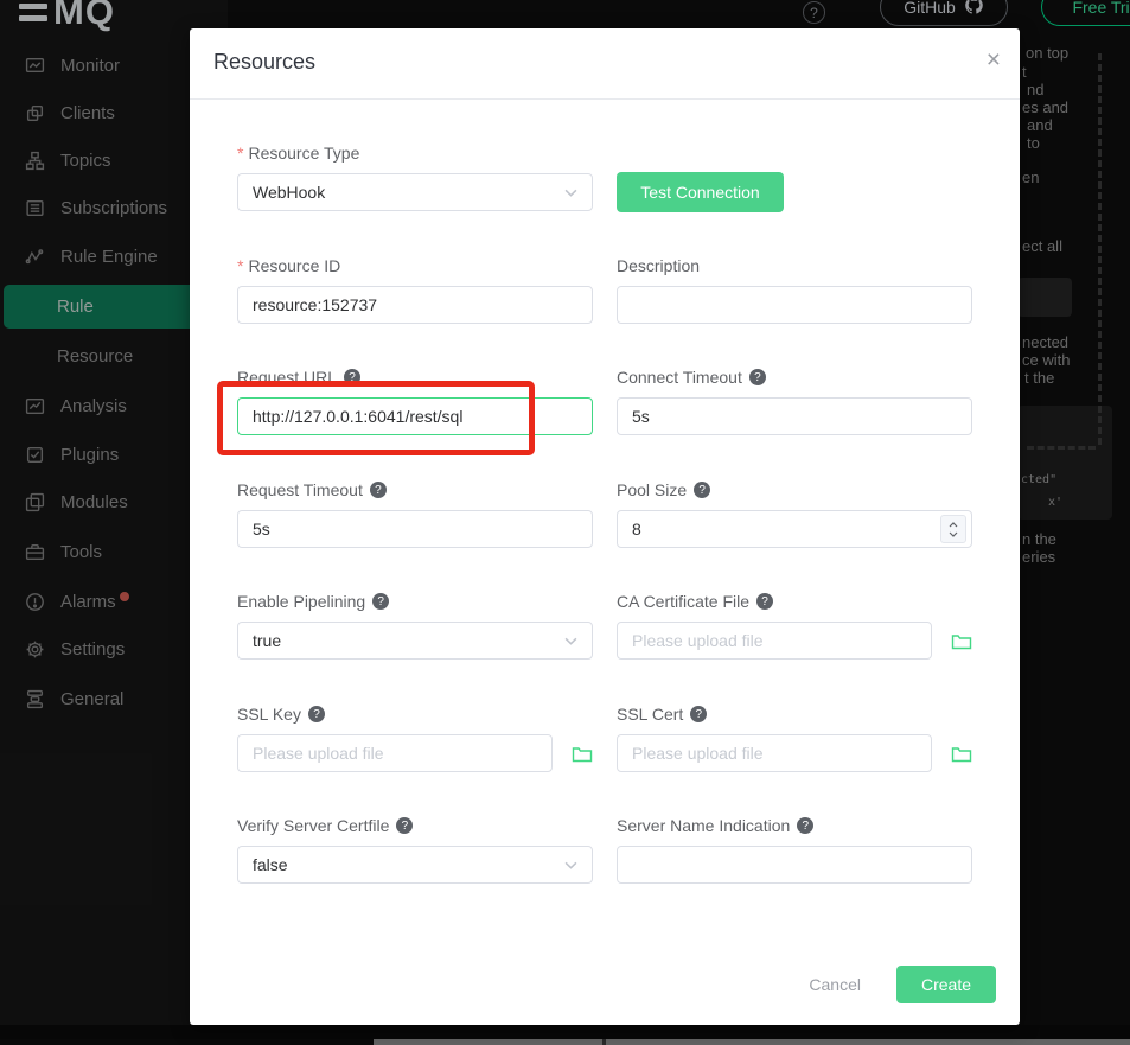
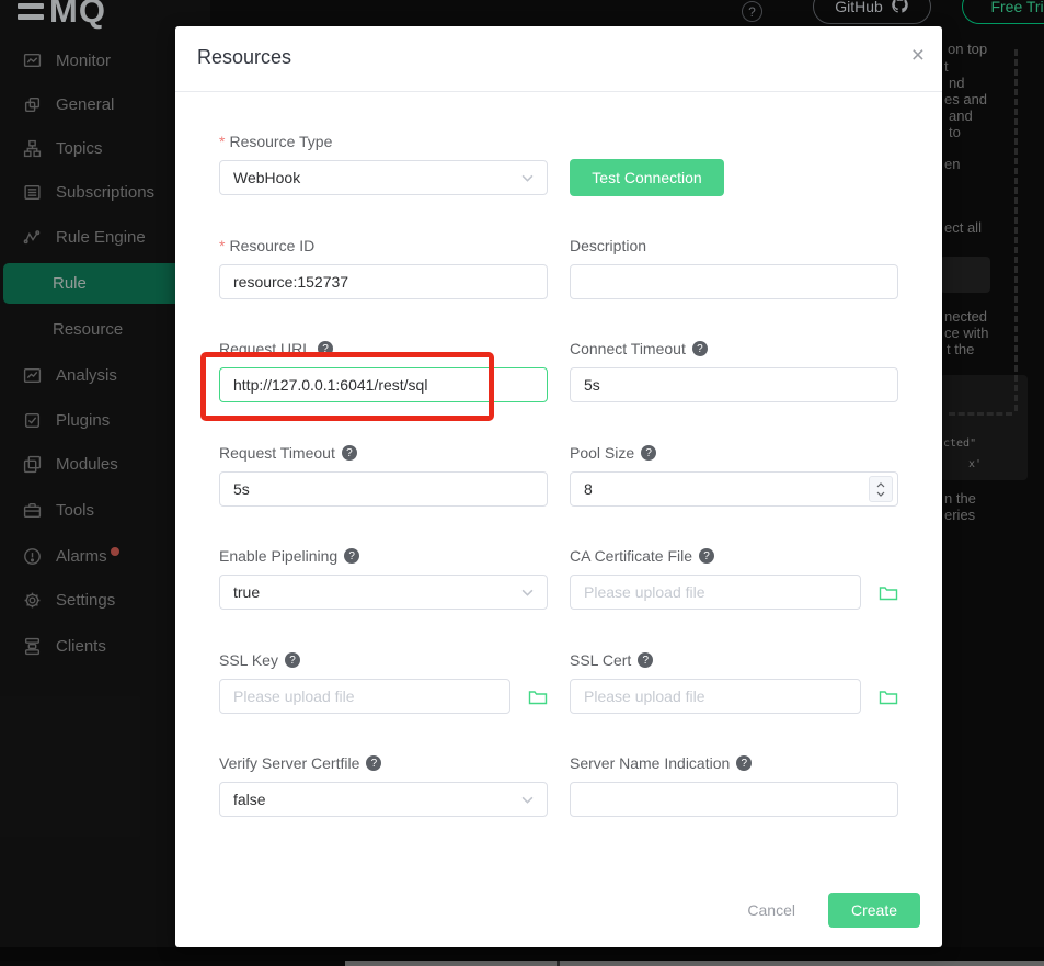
  MQ
  Monitor
- Clients
+ General
  Topics
  Subscriptions
  Rule Engine
  Rule
  Resource
  Analysis
  Plugins
  Modules
  Tools
  Alarms
  Settings
- General
+ Clients
  ?
  GitHub
  Free Tri
  on top
  t
  nd
  es and
  and
  to
  en
  ect all
  nected
  ce with
  t the
  cted"
  x'
  n the
  eries
  Resources
  ×
  *
  Resource Type
  WebHook
  Test Connection
  *
  Resource ID
  resource:152737
  Description
  Request URL
  ?
  http://127.0.0.1:6041/rest/sql
  Connect Timeout
  ?
  5s
  Request Timeout
  ?
  5s
  Pool Size
  ?
  8
  Enable Pipelining
  ?
  true
  CA Certificate File
  ?
  Please upload file
  SSL Key
  ?
  Please upload file
  SSL Cert
  ?
  Please upload file
  Verify Server Certfile
  ?
  false
  Server Name Indication
  ?
  Cancel
  Create
